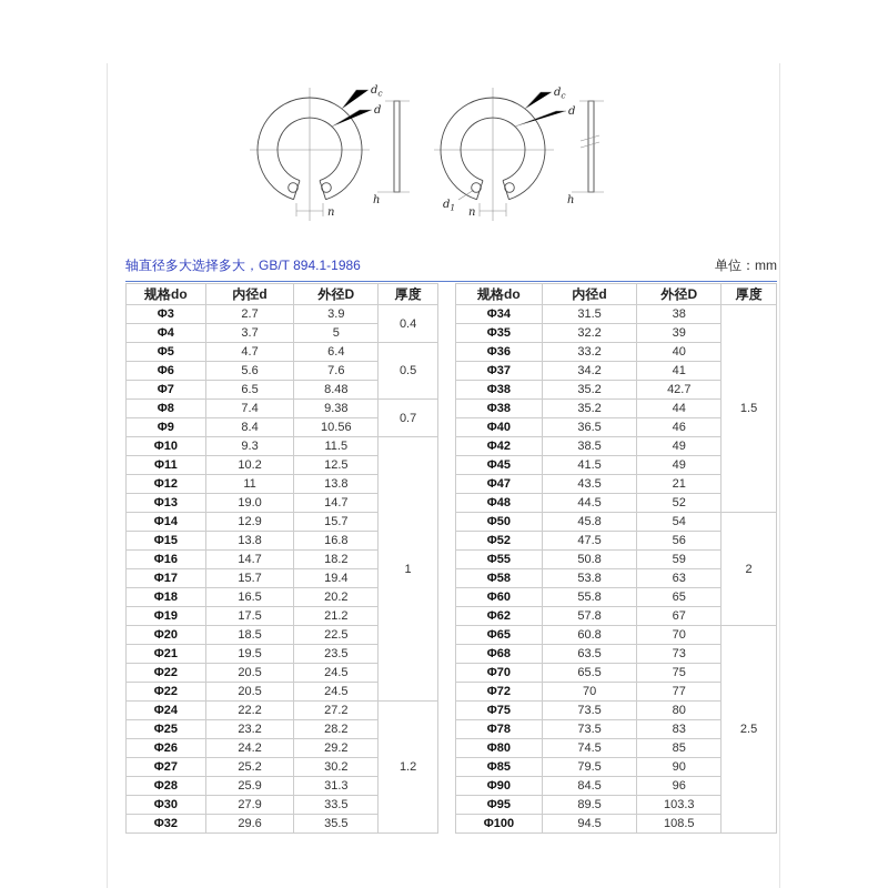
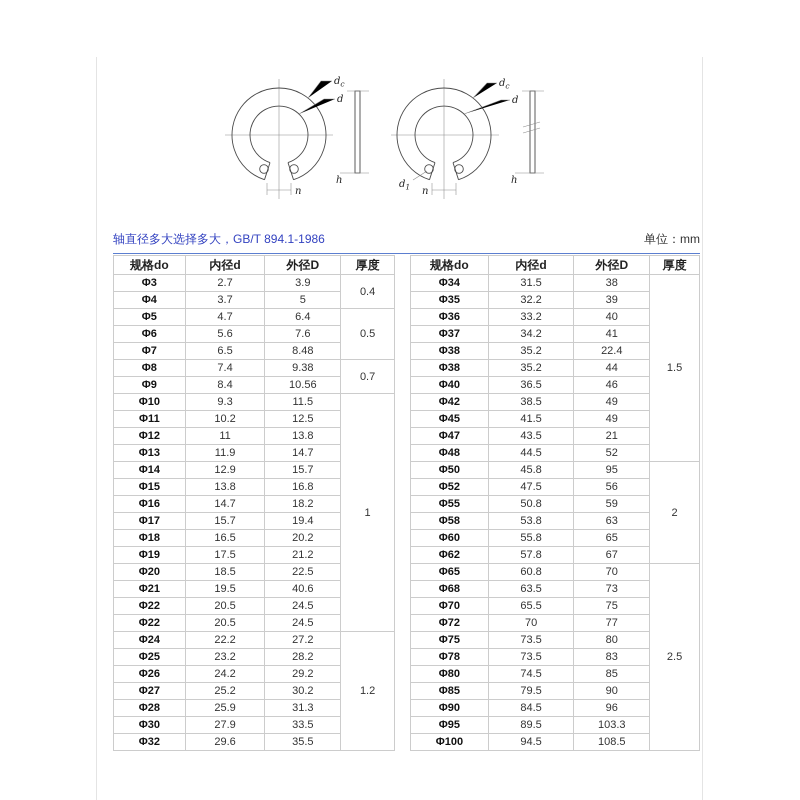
  n
  dc
  d
  h
  d1
  n
  dc
  d
  h
  轴直径多大选择多大，GB/T 894.1-1986
  单位：mm
  规格do	内径d	外径D	厚度
  Φ3	2.7	3.9	0.4
  Φ4	3.7	5
  Φ5	4.7	6.4	0.5
  Φ6	5.6	7.6
  Φ7	6.5	8.48
  Φ8	7.4	9.38	0.7
  Φ9	8.4	10.56
  Φ10	9.3	11.5	1
  Φ11	10.2	12.5
  Φ12	11	13.8
- Φ13	19.0	14.7
+ Φ13	11.9	14.7
  Φ14	12.9	15.7
  Φ15	13.8	16.8
  Φ16	14.7	18.2
  Φ17	15.7	19.4
  Φ18	16.5	20.2
  Φ19	17.5	21.2
  Φ20	18.5	22.5
- Φ21	19.5	23.5
+ Φ21	19.5	40.6
  Φ22	20.5	24.5
  Φ22	20.5	24.5
  Φ24	22.2	27.2	1.2
  Φ25	23.2	28.2
  Φ26	24.2	29.2
  Φ27	25.2	30.2
  Φ28	25.9	31.3
  Φ30	27.9	33.5
  Φ32	29.6	35.5
  规格do	内径d	外径D	厚度
  Φ34	31.5	38	1.5
  Φ35	32.2	39
  Φ36	33.2	40
  Φ37	34.2	41
- Φ38	35.2	42.7
+ Φ38	35.2	22.4
  Φ38	35.2	44
  Φ40	36.5	46
  Φ42	38.5	49
  Φ45	41.5	49
  Φ47	43.5	21
  Φ48	44.5	52
- Φ50	45.8	54	2
+ Φ50	45.8	95	2
  Φ52	47.5	56
  Φ55	50.8	59
  Φ58	53.8	63
  Φ60	55.8	65
  Φ62	57.8	67
  Φ65	60.8	70	2.5
  Φ68	63.5	73
  Φ70	65.5	75
  Φ72	70	77
  Φ75	73.5	80
  Φ78	73.5	83
  Φ80	74.5	85
  Φ85	79.5	90
  Φ90	84.5	96
  Φ95	89.5	103.3
  Φ100	94.5	108.5
